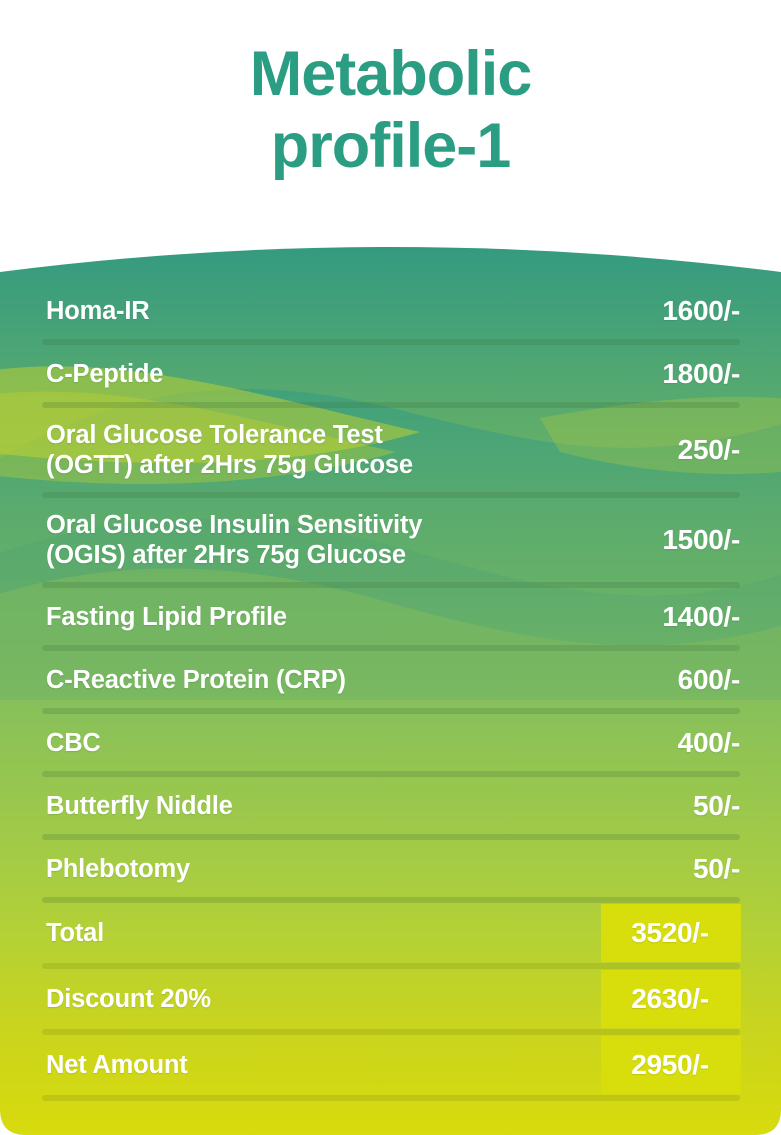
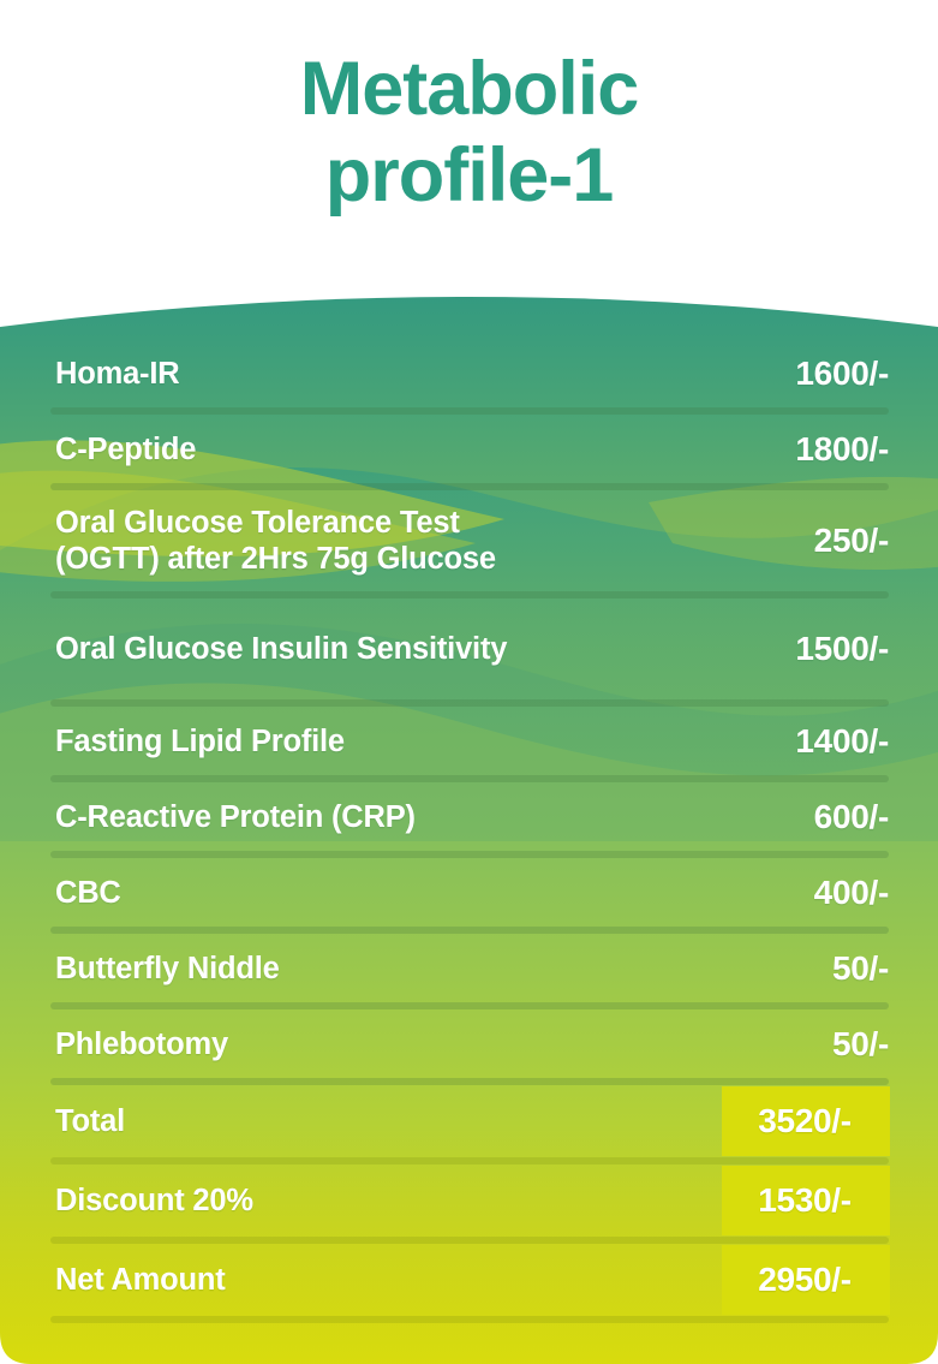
  Metabolic
  profile-1
  Homa-IR
  1600/-
  C-Peptide
  1800/-
  Oral Glucose Tolerance Test
  (OGTT) after 2Hrs 75g Glucose
  250/-
  Oral Glucose Insulin Sensitivity
- (OGIS) after 2Hrs 75g Glucose
  1500/-
  Fasting Lipid Profile
  1400/-
  C-Reactive Protein (CRP)
  600/-
  CBC
  400/-
  Butterfly Niddle
  50/-
  Phlebotomy
  50/-
  Total
  3520/-
  Discount 20%
- 2630/-
+ 1530/-
  Net Amount
  2950/-
